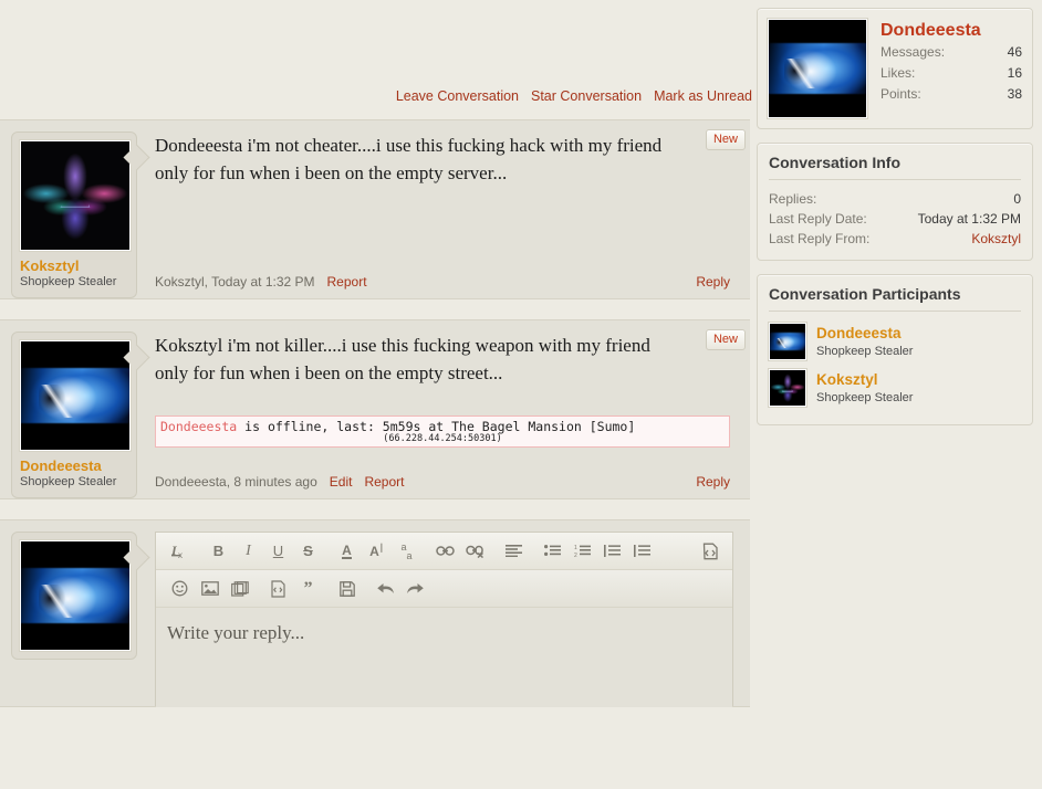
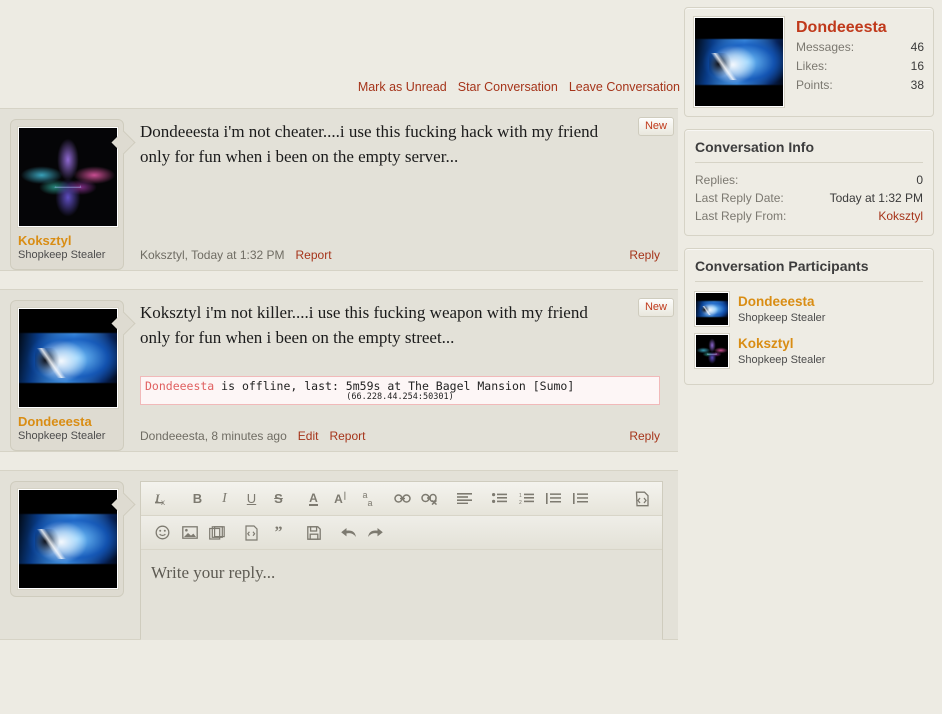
- Leave Conversation
+ Mark as Unread
  Star Conversation
- Mark as Unread
+ Leave Conversation
  Koksztyl
  Shopkeep Stealer
  New
  Dondeeesta i'm not cheater....i use this fucking hack with my friend only for fun when i been on the empty server...
  Koksztyl, Today at 1:32 PM
  Report
  Reply
  Dondeeesta
  Shopkeep Stealer
  New
  Koksztyl i'm not killer....i use this fucking weapon with my friend only for fun when i been on the empty street...
  Dondeeesta is offline, last: 5m59s at The Bagel Mansion [Sumo]
  (66.228.44.254:50301)
  Dondeeesta, 8 minutes ago
  Edit
  Report
  Reply
  I
  x
  B
  I
  U
  S
  A
  A∣
  aa
  ”
  Write your reply...
  Dondeeesta
  Messages:
  46
  Likes:
  16
  Points:
  38
  Conversation Info
  Replies:
  0
  Last Reply Date:
  Today at 1:32 PM
  Last Reply From:
  Koksztyl
  Conversation Participants
  Dondeeesta
  Shopkeep Stealer
  Koksztyl
  Shopkeep Stealer
